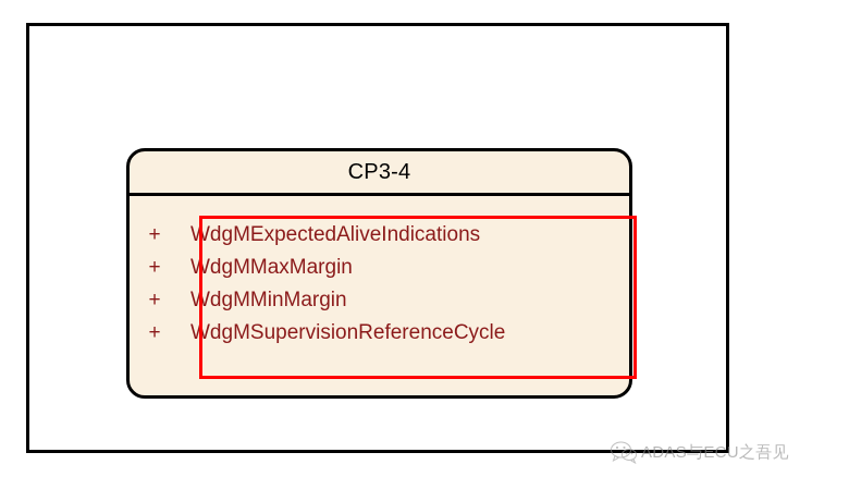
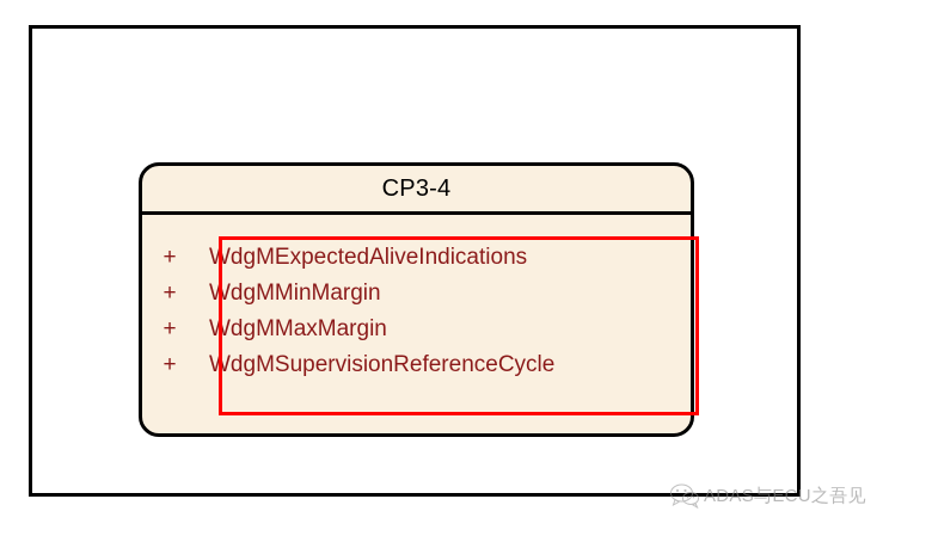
  CP3-4
  +
  WdgMExpectedAliveIndications
  +
- WdgMMaxMargin
+ WdgMMinMargin
  +
- WdgMMinMargin
+ WdgMMaxMargin
  +
  WdgMSupervisionReferenceCycle
  ADAS与ECU之吾见
